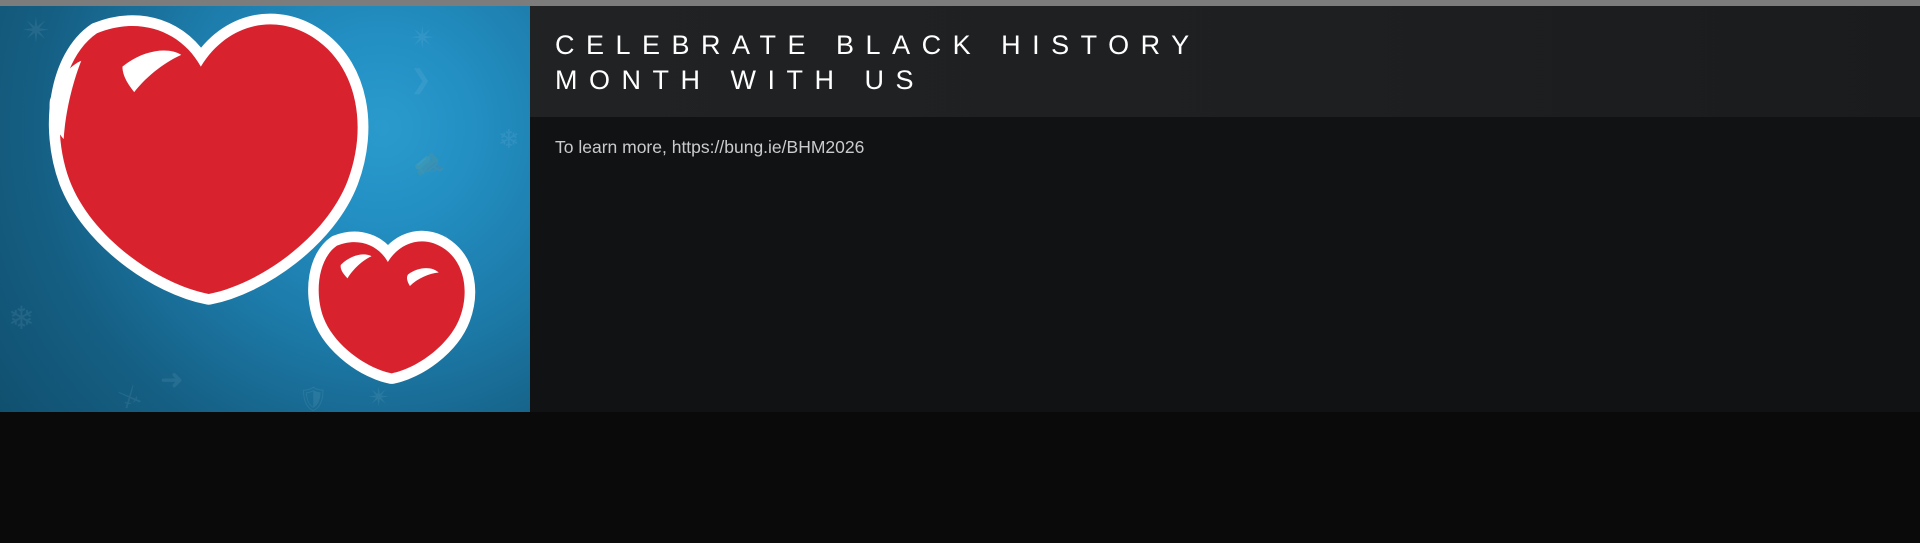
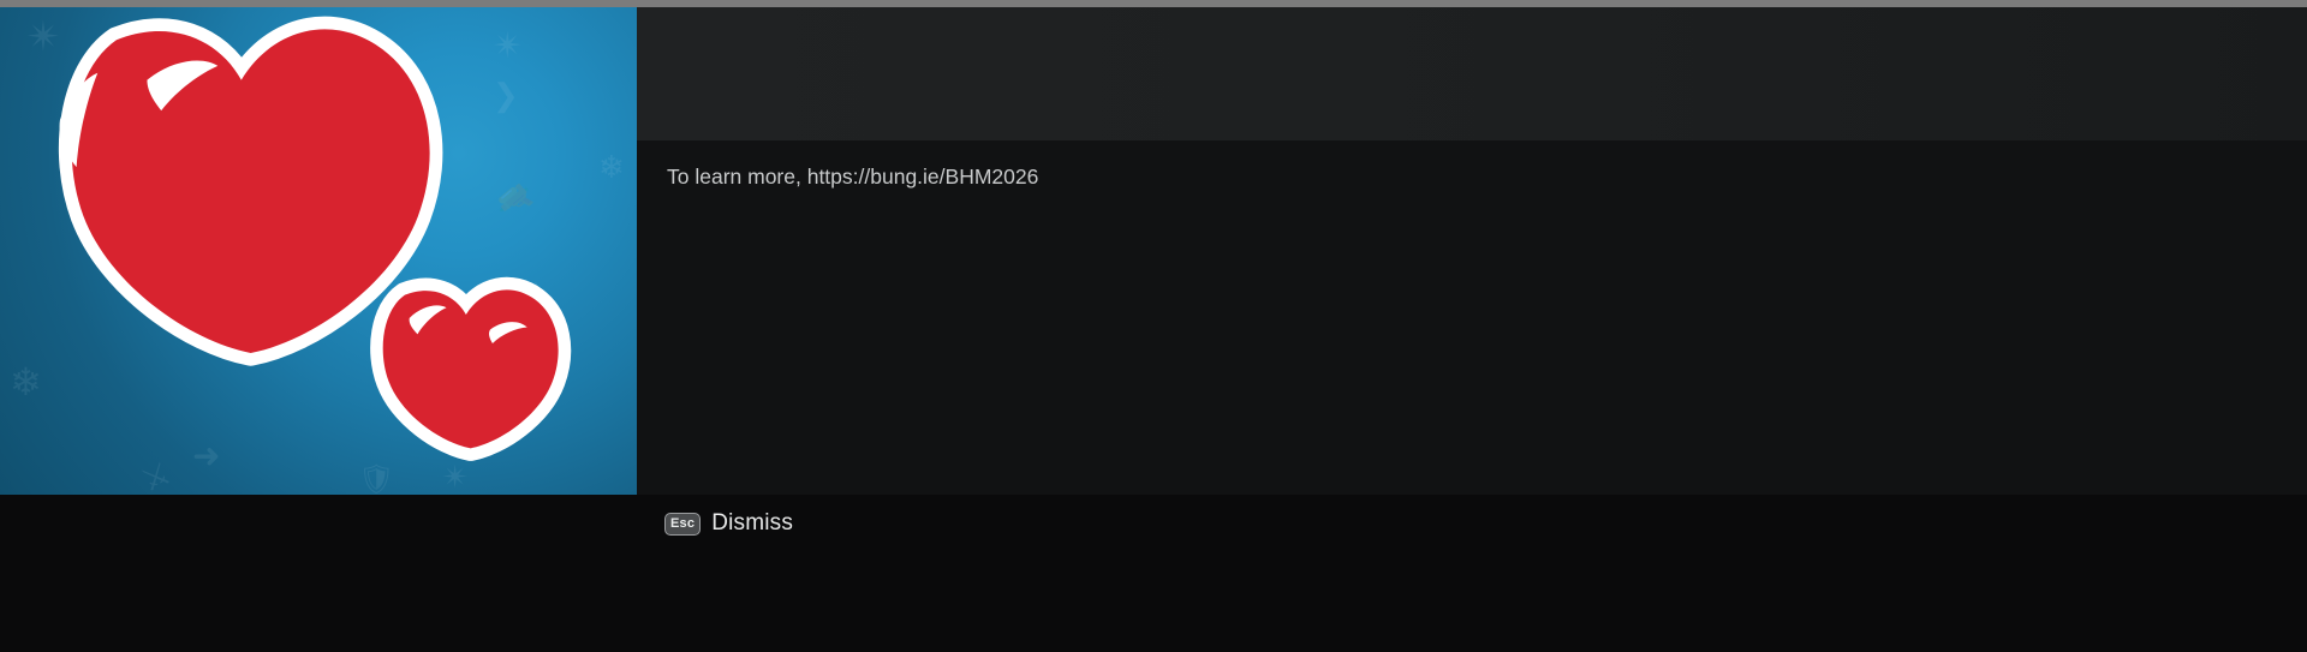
  🛡
  ✴
- CELEBRATE BLACK HISTORY
- MONTH WITH US
  To learn more, https://bung.ie/BHM2026
+ Esc
+ Dismiss
